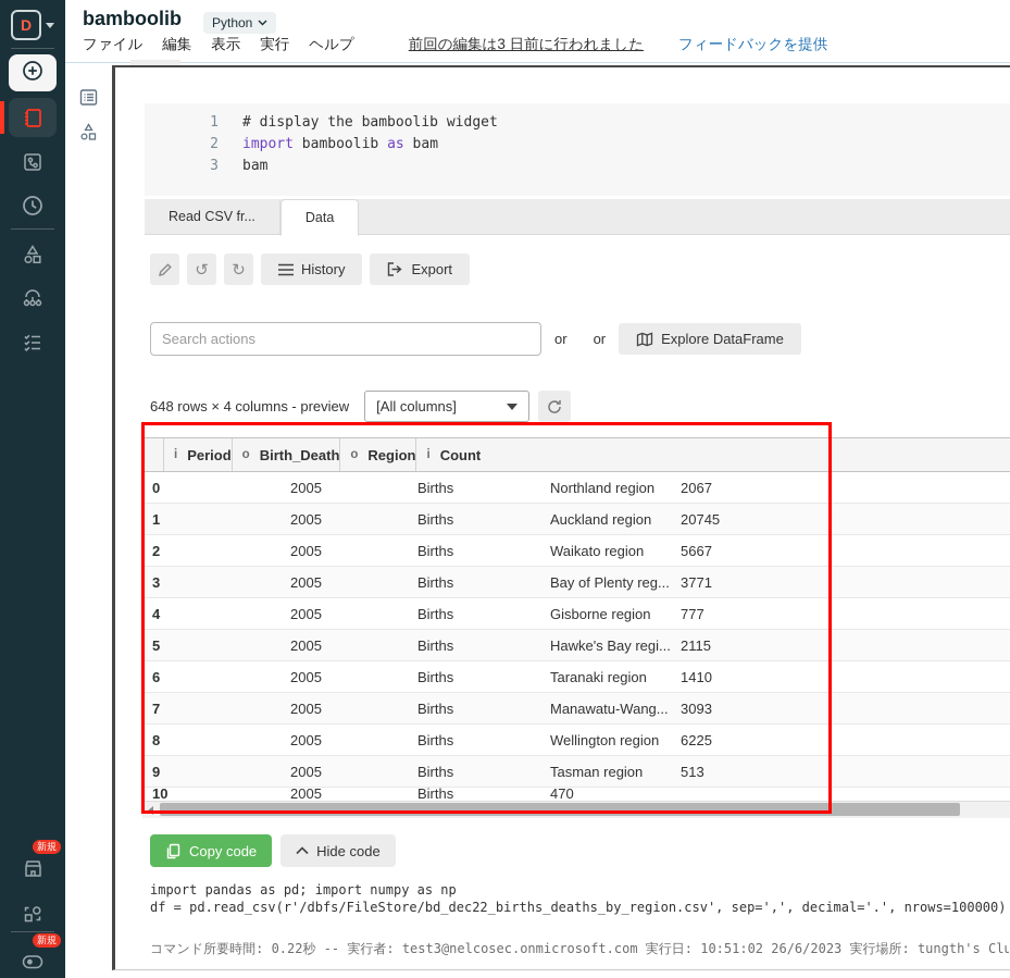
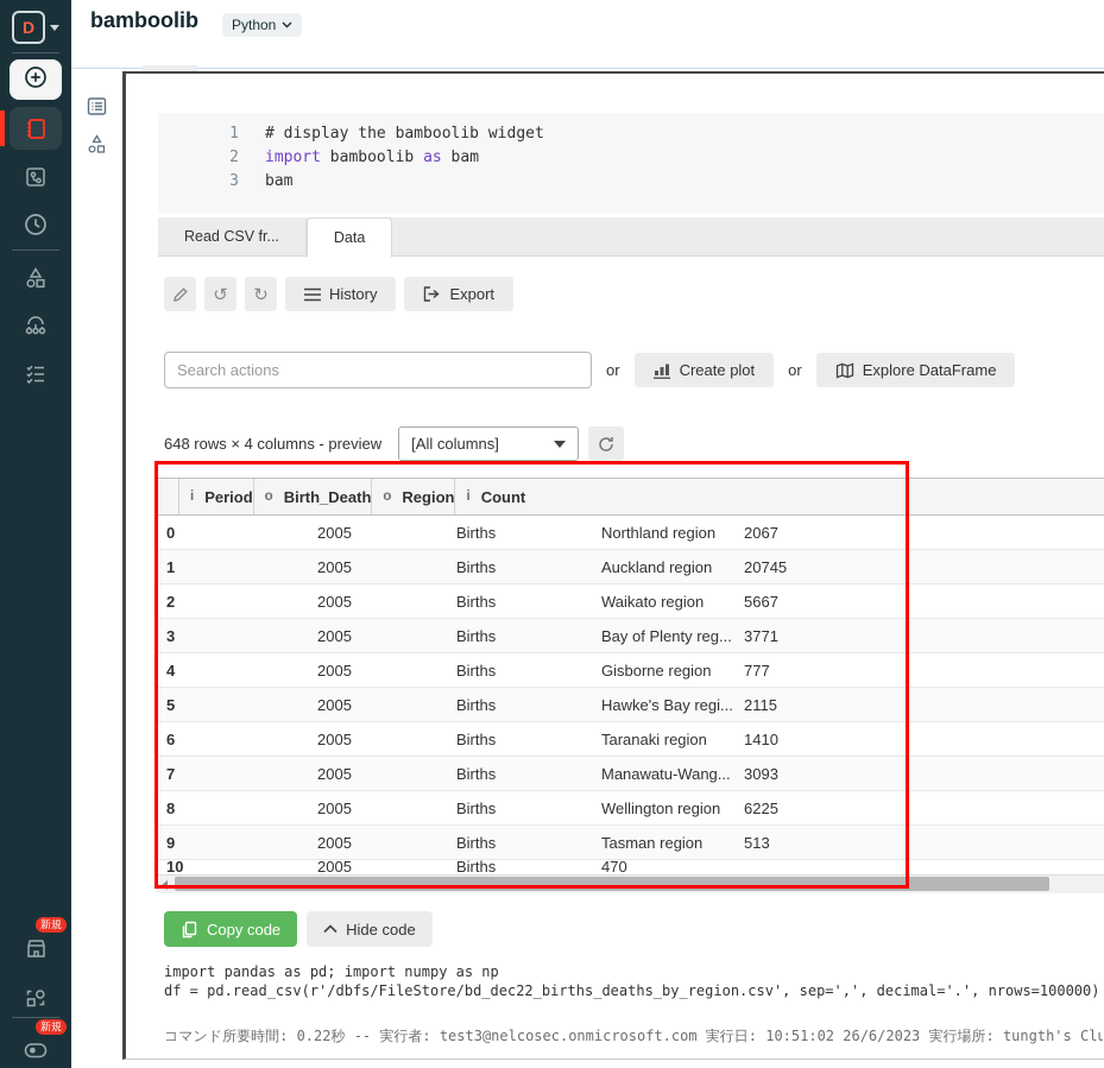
  D
  新規
  新規
  bamboolib
  Python
- ファイル 編集 表示 実行 ヘルプ
- 前回の編集は3 日前に行われました
- フィードバックを提供
  1
  # display the bamboolib widget
  2
  import bamboolib as bam
  3
  bam
  Read CSV fr...
  Data
  ↺
  ↻
  History
  Export
  Search actions
  or
+ Create plot
  or
  Explore DataFrame
  648 rows × 4 columns - preview
  [All columns]
  i
  Period
  o
  Birth_Death
  o
  Region
  i
  Count
  0
  2005
  Births
  Northland region
  2067
  1
  2005
  Births
  Auckland region
  20745
  2
  2005
  Births
  Waikato region
  5667
  3
  2005
  Births
  Bay of Plenty reg...
  3771
  4
  2005
  Births
  Gisborne region
  777
  5
  2005
  Births
  Hawke's Bay regi...
  2115
  6
  2005
  Births
  Taranaki region
  1410
  7
  2005
  Births
  Manawatu-Wang...
  3093
  8
  2005
  Births
  Wellington region
  6225
  9
  2005
  Births
  Tasman region
  513
  10
  2005
  Births
  470
  Copy code
  Hide code
  import pandas as pd; import numpy as np df = pd.read_csv(r'/dbfs/FileStore/bd_dec22_births_deaths_by_region.csv', sep=',', decimal='.', nrows=100000)
  コマンド所要時間: 0.22秒 -- 実行者: test3@nelcosec.onmicrosoft.com 実行日: 10:51:02 26/6/2023 実行場所: tungth's Clu
